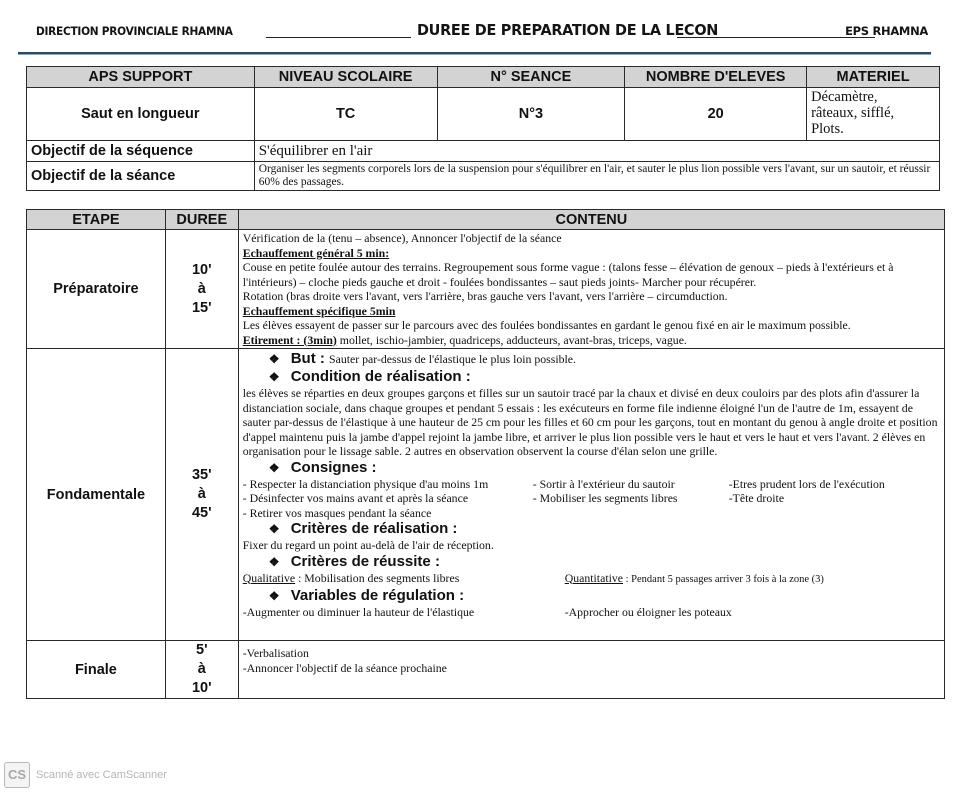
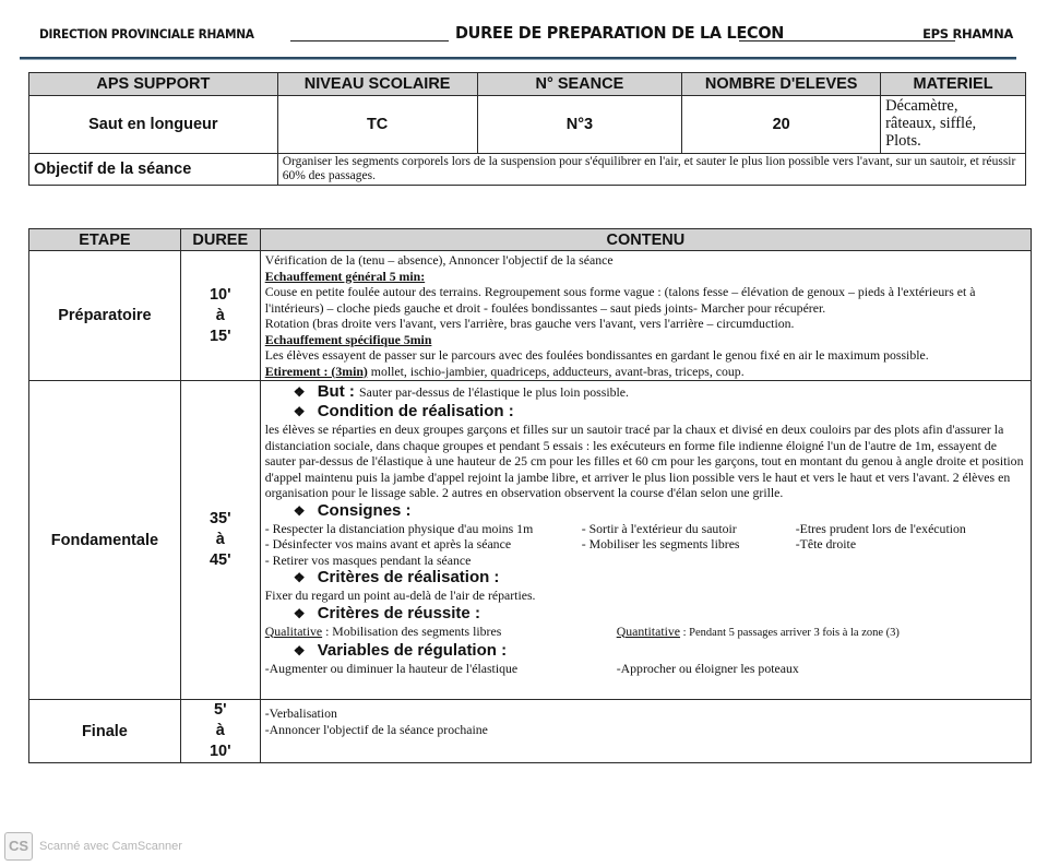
  DIRECTION PROVINCIALE RHAMNA
  DUREE DE PREPARATION DE LA LECON
  EPS RHAMNA
  APS SUPPORT	NIVEAU SCOLAIRE	N° SEANCE	NOMBRE D'ELEVES	MATERIEL
  Saut en longueur	TC	N°3	20	Décamètre, râteaux, sifflé, Plots.
- Objectif de la séquence	S'équilibrer en l'air
  Objectif de la séance	Organiser les segments corporels lors de la suspension pour s'équilibrer en l'air, et sauter le plus lion possible vers l'avant, sur un sautoir, et réussir 60% des passages.
  ETAPE	DUREE	CONTENU
- Préparatoire	10' à 15'	Vérification de la (tenu – absence), Annoncer l'objectif de la séance Echauffement général 5 min: Couse en petite foulée autour des terrains. Regroupement sous forme vague : (talons fesse – élévation de genoux – pieds à l'extérieurs et à l'intérieurs) – cloche pieds gauche et droit - foulées bondissantes – saut pieds joints- Marcher pour récupérer. Rotation (bras droite vers l'avant, vers l'arrière, bras gauche vers l'avant, vers l'arrière – circumduction. Echauffement spécifique 5min Les élèves essayent de passer sur le parcours avec des foulées bondissantes en gardant le genou fixé en air le maximum possible. Etirement : (3min) mollet, ischio-jambier, quadriceps, adducteurs, avant-bras, triceps, vague.
+ Préparatoire	10' à 15'	Vérification de la (tenu – absence), Annoncer l'objectif de la séance Echauffement général 5 min: Couse en petite foulée autour des terrains. Regroupement sous forme vague : (talons fesse – élévation de genoux – pieds à l'extérieurs et à l'intérieurs) – cloche pieds gauche et droit - foulées bondissantes – saut pieds joints- Marcher pour récupérer. Rotation (bras droite vers l'avant, vers l'arrière, bras gauche vers l'avant, vers l'arrière – circumduction. Echauffement spécifique 5min Les élèves essayent de passer sur le parcours avec des foulées bondissantes en gardant le genou fixé en air le maximum possible. Etirement : (3min) mollet, ischio-jambier, quadriceps, adducteurs, avant-bras, triceps, coup.
- Fondamentale	35' à 45'	❖ But : Sauter par-dessus de l'élastique le plus loin possible. ❖ Condition de réalisation : les élèves se réparties en deux groupes garçons et filles sur un sautoir tracé par la chaux et divisé en deux couloirs par des plots afin d'assurer la distanciation sociale, dans chaque groupes et pendant 5 essais : les exécuteurs en forme file indienne éloigné l'un de l'autre de 1m, essayent de sauter par-dessus de l'élastique à une hauteur de 25 cm pour les filles et 60 cm pour les garçons, tout en montant du genou à angle droite et position d'appel maintenu puis la jambe d'appel rejoint la jambe libre, et arriver le plus lion possible vers le haut et vers le haut et vers l'avant. 2 élèves en organisation pour le lissage sable. 2 autres en observation observent la course d'élan selon une grille. ❖ Consignes : - Respecter la distanciation physique d'au moins 1m - Désinfecter vos mains avant et après la séance - Retirer vos masques pendant la séance - Sortir à l'extérieur du sautoir - Mobiliser les segments libres -Etres prudent lors de l'exécution -Tête droite ❖ Critères de réalisation : Fixer du regard un point au-delà de l'air de réception. ❖ Critères de réussite : Qualitative : Mobilisation des segments libres Quantitative : Pendant 5 passages arriver 3 fois à la zone (3) ❖ Variables de régulation : -Augmenter ou diminuer la hauteur de l'élastique -Approcher ou éloigner les poteaux
+ Fondamentale	35' à 45'	❖ But : Sauter par-dessus de l'élastique le plus loin possible. ❖ Condition de réalisation : les élèves se réparties en deux groupes garçons et filles sur un sautoir tracé par la chaux et divisé en deux couloirs par des plots afin d'assurer la distanciation sociale, dans chaque groupes et pendant 5 essais : les exécuteurs en forme file indienne éloigné l'un de l'autre de 1m, essayent de sauter par-dessus de l'élastique à une hauteur de 25 cm pour les filles et 60 cm pour les garçons, tout en montant du genou à angle droite et position d'appel maintenu puis la jambe d'appel rejoint la jambe libre, et arriver le plus lion possible vers le haut et vers le haut et vers l'avant. 2 élèves en organisation pour le lissage sable. 2 autres en observation observent la course d'élan selon une grille. ❖ Consignes : - Respecter la distanciation physique d'au moins 1m - Désinfecter vos mains avant et après la séance - Retirer vos masques pendant la séance - Sortir à l'extérieur du sautoir - Mobiliser les segments libres -Etres prudent lors de l'exécution -Tête droite ❖ Critères de réalisation : Fixer du regard un point au-delà de l'air de réparties. ❖ Critères de réussite : Qualitative : Mobilisation des segments libres Quantitative : Pendant 5 passages arriver 3 fois à la zone (3) ❖ Variables de régulation : -Augmenter ou diminuer la hauteur de l'élastique -Approcher ou éloigner les poteaux
  Finale	5' à 10'	-Verbalisation -Annoncer l'objectif de la séance prochaine
  CS
  Scanné avec CamScanner
